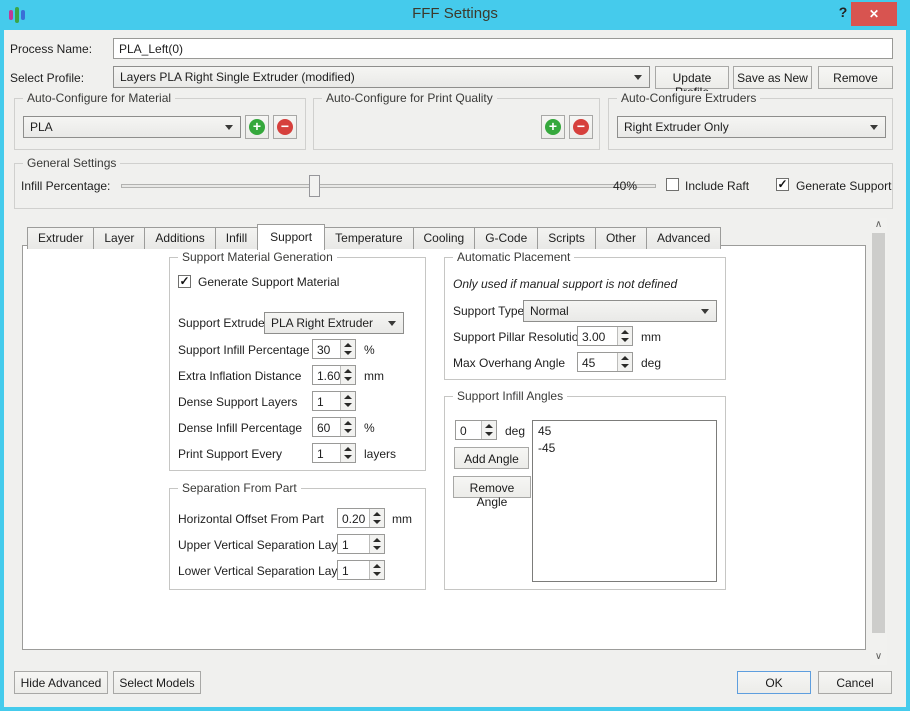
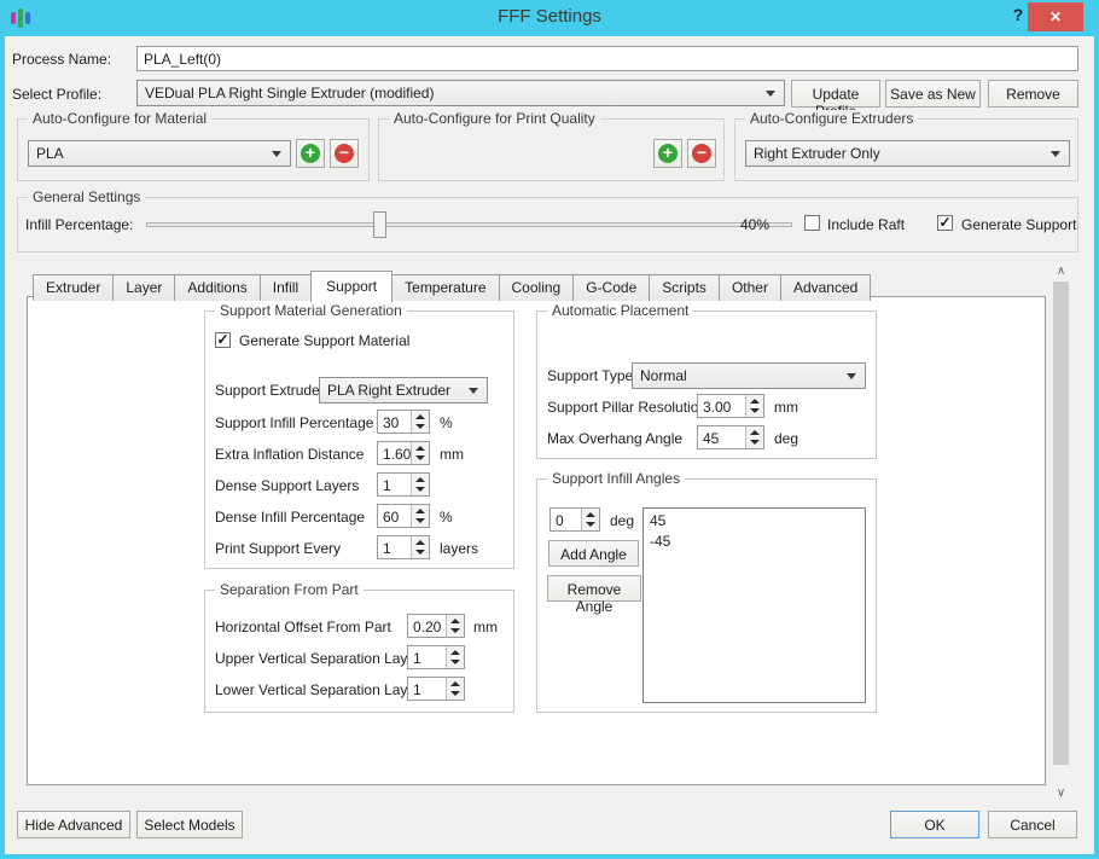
  FFF Settings
  ?
  ✕
  Process Name:
  PLA_Left(0)
  Select Profile:
- Layers PLA Right Single Extruder (modified)
+ VEDual PLA Right Single Extruder (modified)
  Save as New
  Remove
  Auto-Configure for Material
  PLA
  +
  −
  Auto-Configure for Print Quality
  +
  −
  Auto-Configure Extruders
  Right Extruder Only
  General Settings
  Infill Percentage:
  40%
  Include Raft
  ✓
  Generate Support
  Extruder
  Layer
  Additions
  Infill
  Support
  Temperature
  Cooling
  G-Code
  Scripts
  Other
  Advanced
  Support Material Generation
  ✓
  Generate Support Material
  Support Extrude
  PLA Right Extruder
  Support Infill Percentage
  30
  %
  Extra Inflation Distance
  1.60
  mm
  Dense Support Layers
  1
  Dense Infill Percentage
  60
  %
  Print Support Every
  1
  layers
  Separation From Part
  Horizontal Offset From Part
  0.20
  mm
  Upper Vertical Separation Lay
  1
  Lower Vertical Separation Lay
  1
  Automatic Placement
- Only used if manual support is not defined
  Support Type
  Normal
  Support Pillar Resolutio
  3.00
  mm
  Max Overhang Angle
  45
  deg
  Support Infill Angles
  0
  deg
  Add Angle
  Remove Angle
  45
  -45
  ∧
  ∨
  Hide Advanced
  Select Models
  OK
  Cancel
